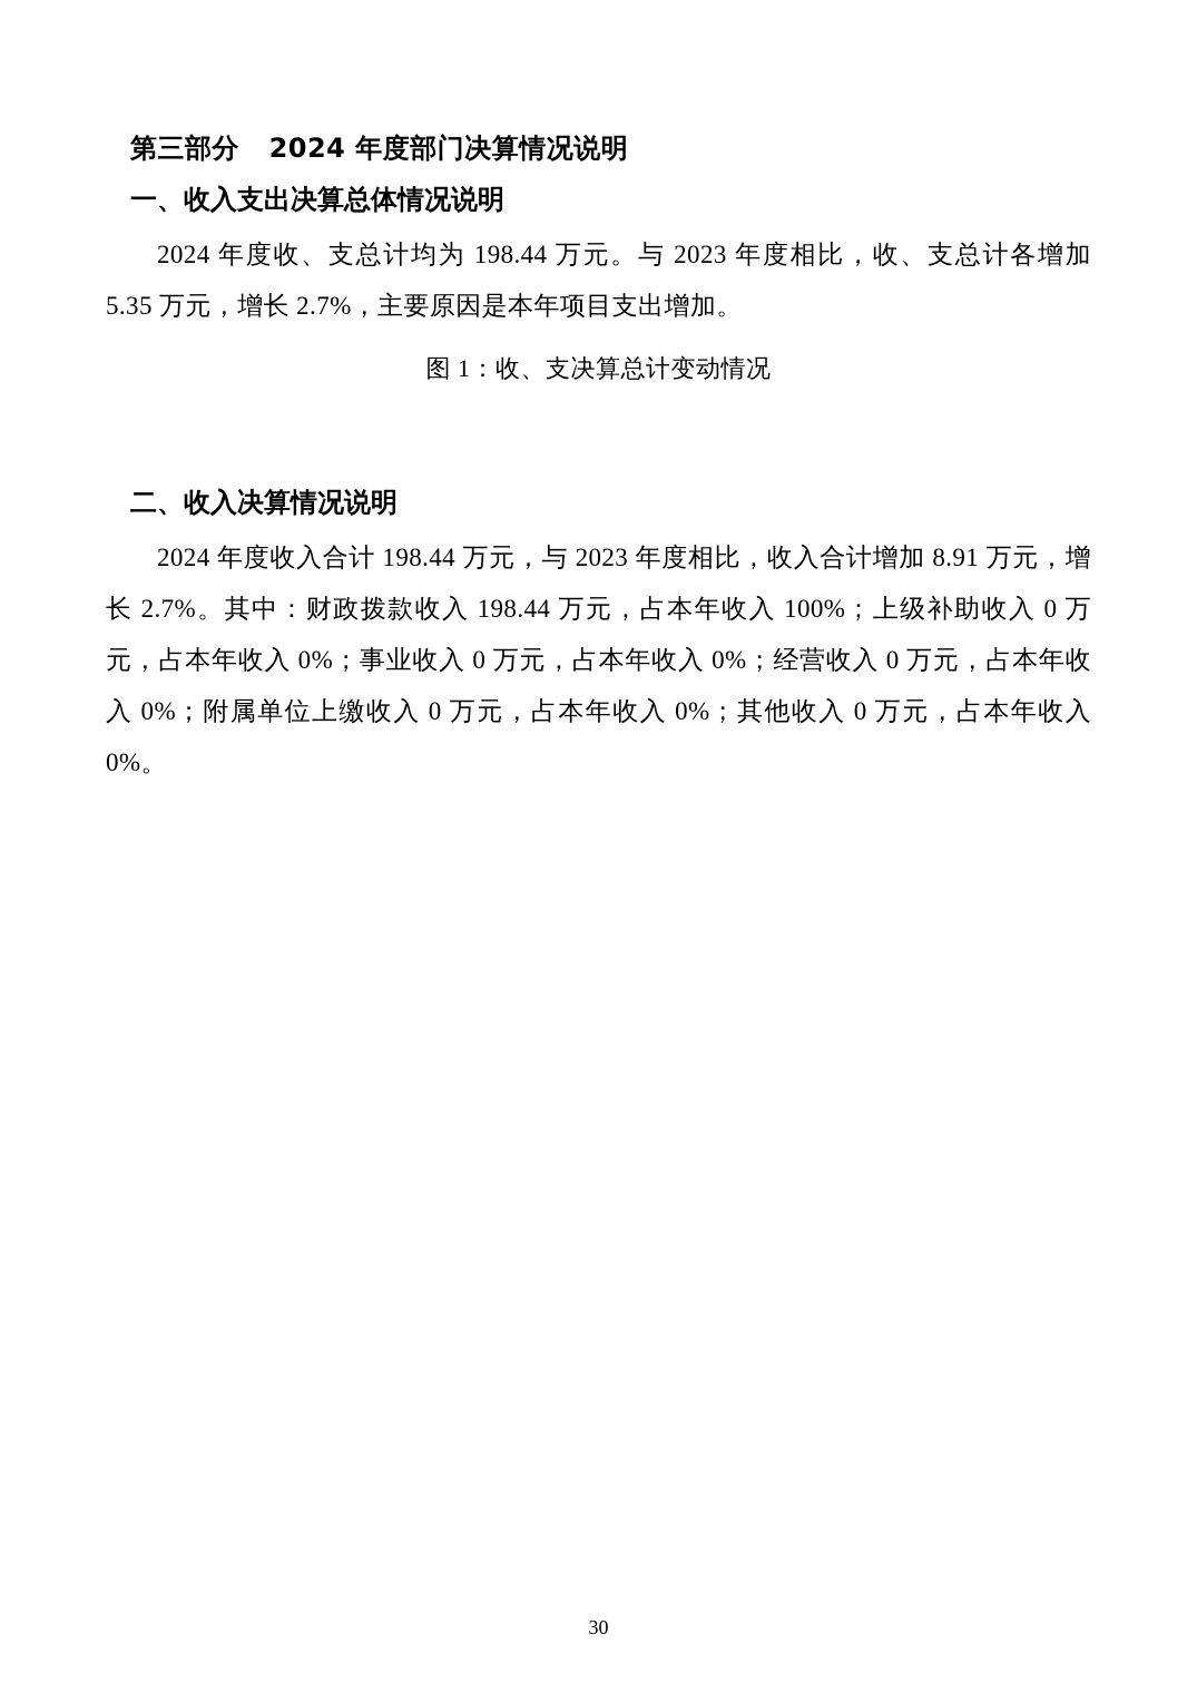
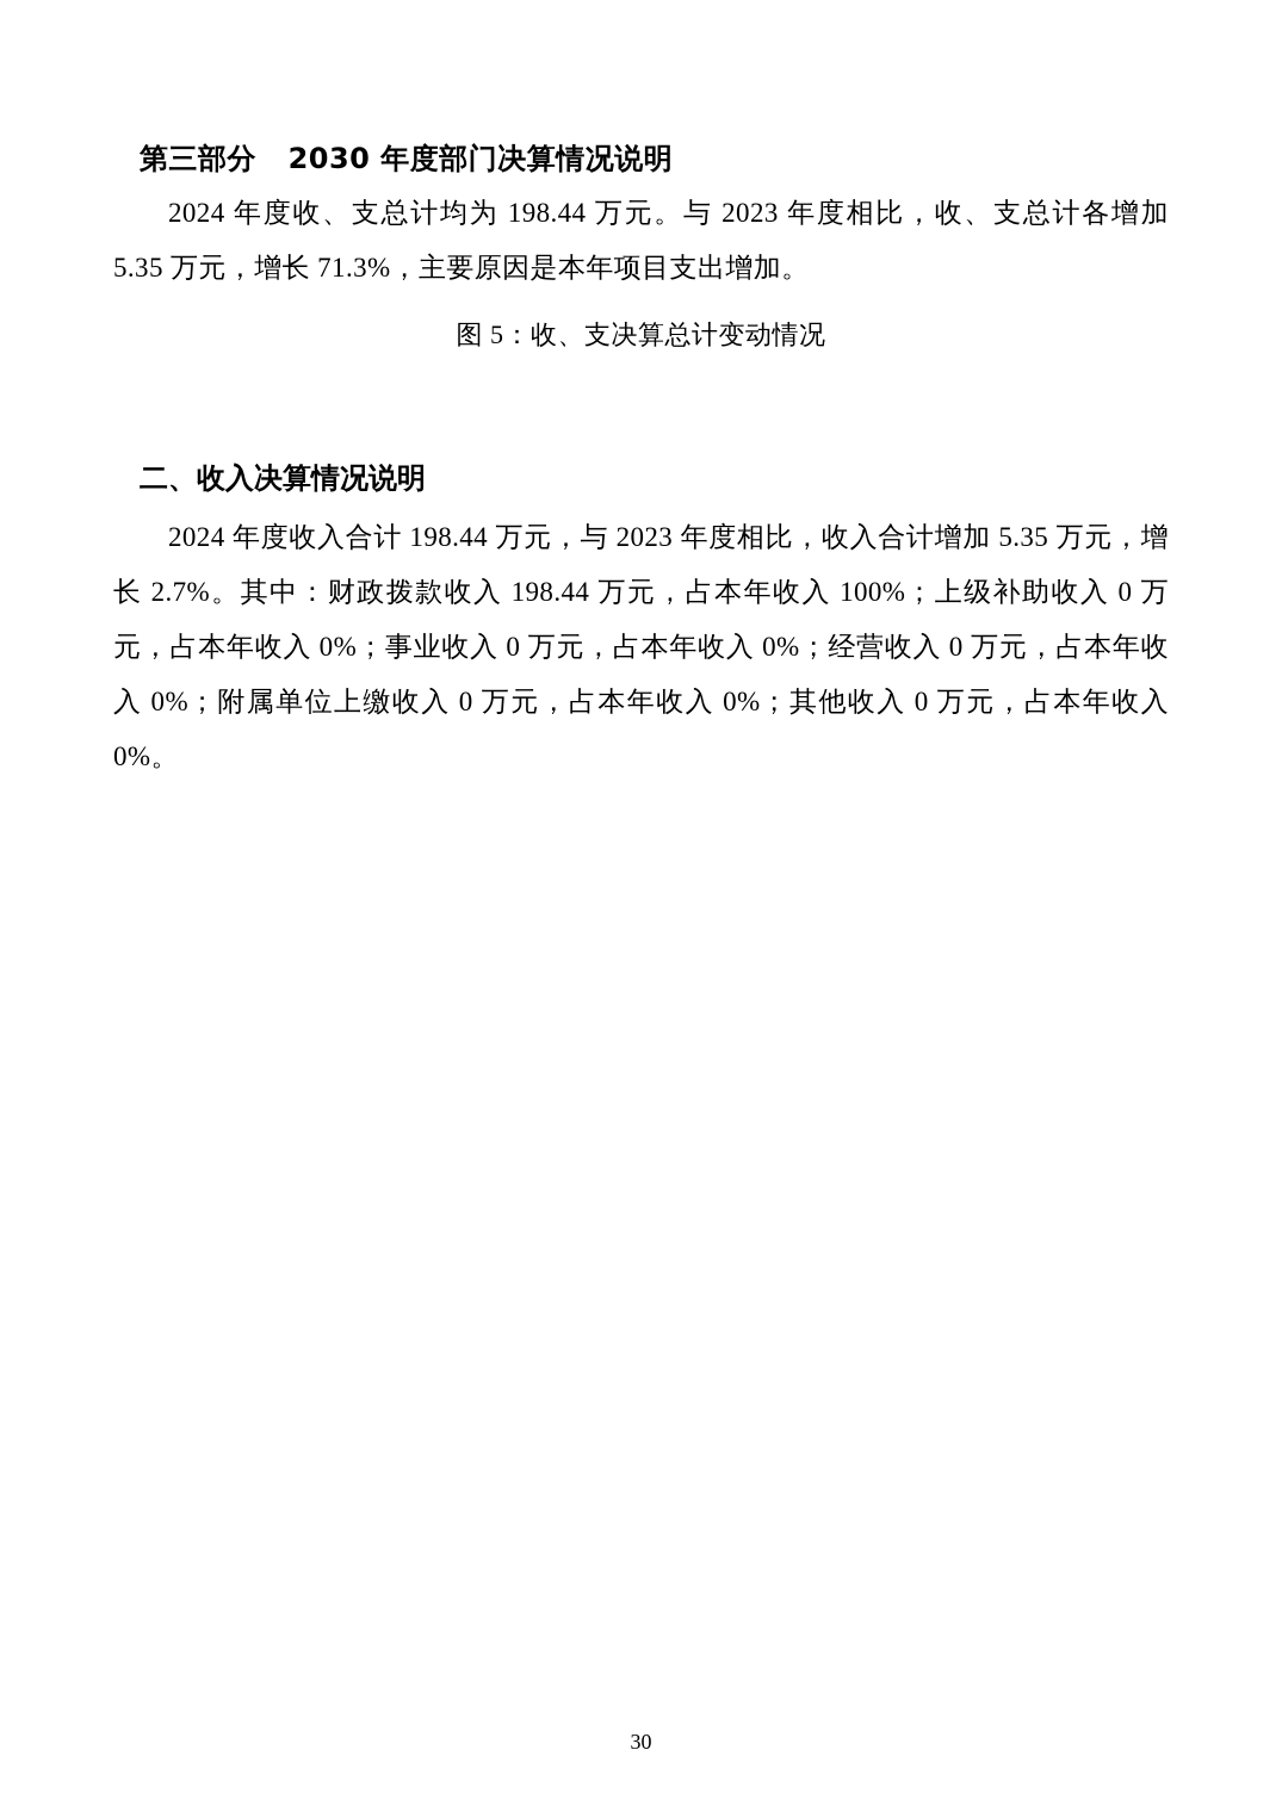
- 第三部分 2024 年度部门决算情况说明
+ 第三部分 2030 年度部门决算情况说明
- 一、收入支出决算总体情况说明
- 2024 年度收、支总计均为 198.44 万元。与 2023 年度相比，收、支总计各增加 5.35 万元，增长 2.7%，主要原因是本年项目支出增加。
+ 2024 年度收、支总计均为 198.44 万元。与 2023 年度相比，收、支总计各增加 5.35 万元，增长 71.3%，主要原因是本年项目支出增加。
- 图 1：收、支决算总计变动情况
+ 图 5：收、支决算总计变动情况
  二、收入决算情况说明
- 2024 年度收入合计 198.44 万元，与 2023 年度相比，收入合计增加 8.91 万元，增长 2.7%。其中：财政拨款收入 198.44 万元，占本年收入 100%；上级补助收入 0 万元，占本年收入 0%；事业收入 0 万元，占本年收入 0%；经营收入 0 万元，占本年收入 0%；附属单位上缴收入 0 万元，占本年收入 0%；其他收入 0 万元，占本年收入 0%。
+ 2024 年度收入合计 198.44 万元，与 2023 年度相比，收入合计增加 5.35 万元，增长 2.7%。其中：财政拨款收入 198.44 万元，占本年收入 100%；上级补助收入 0 万元，占本年收入 0%；事业收入 0 万元，占本年收入 0%；经营收入 0 万元，占本年收入 0%；附属单位上缴收入 0 万元，占本年收入 0%；其他收入 0 万元，占本年收入 0%。
  30
